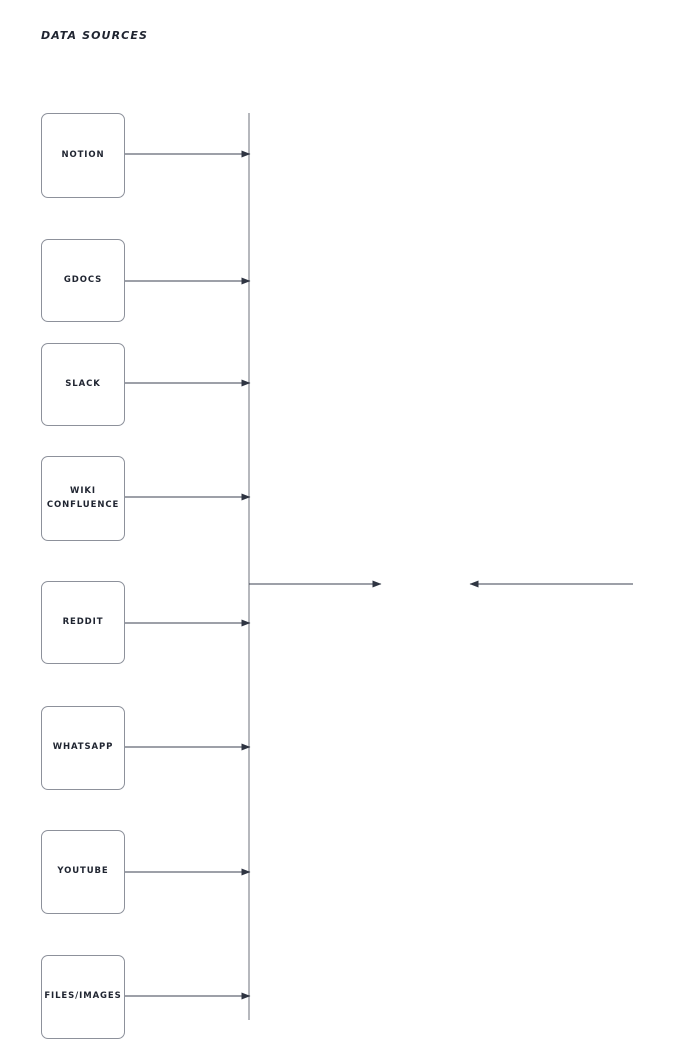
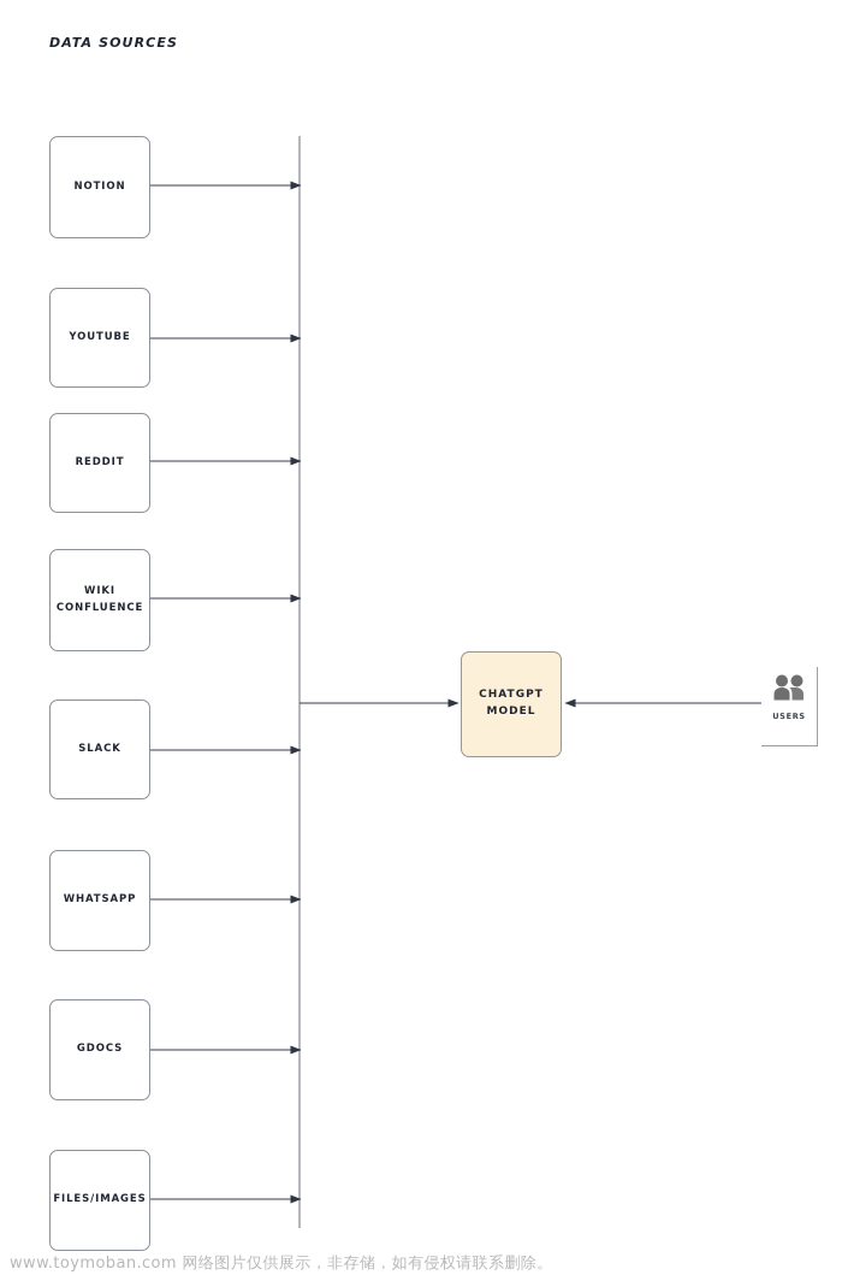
  DATA SOURCES
  NOTION
- GDOCS
+ YOUTUBE
- SLACK
+ REDDIT
  WIKI
  CONFLUENCE
- REDDIT
+ SLACK
  WHATSAPP
- YOUTUBE
+ GDOCS
  FILES/IMAGES
+ CHATGPT
+ MODEL
+ USERS
+ www.toymoban.com 网络图片仅供展示，非存储，如有侵权请联系删除。
